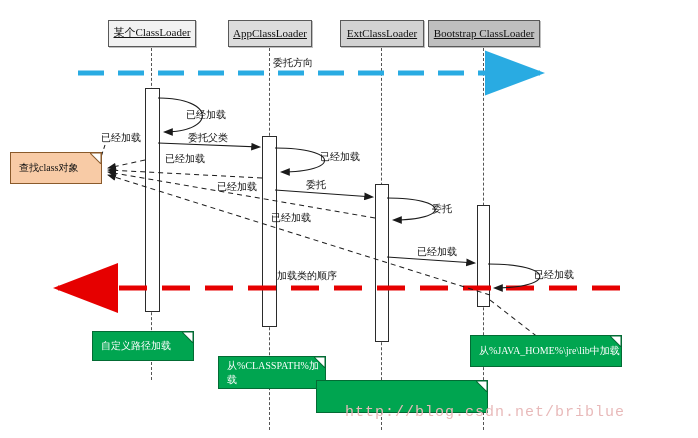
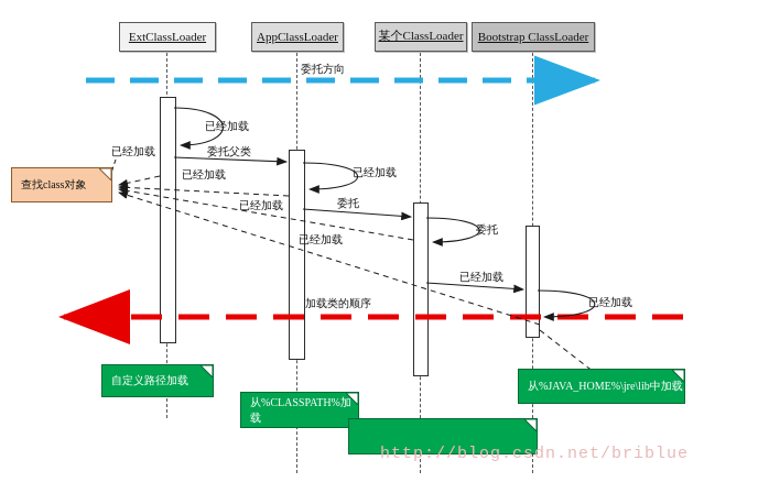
- 某个ClassLoader
+ ExtClassLoader
  AppClassLoader
- ExtClassLoader
+ 某个ClassLoader
  Bootstrap ClassLoader
  已经加载
  委托父类
  已经加载
  已经加载
  已经加载
  委托
  已经加载
  已经加载
  委托
  已经加载
  已经加载
  委托方向
  加载类的顺序
  查找class对象
  自定义路径加载
  从%CLASSPATH%加载
  从%JAVA_HOME%\jre\lib中加载
  http://blog.csdn.net/briblue
